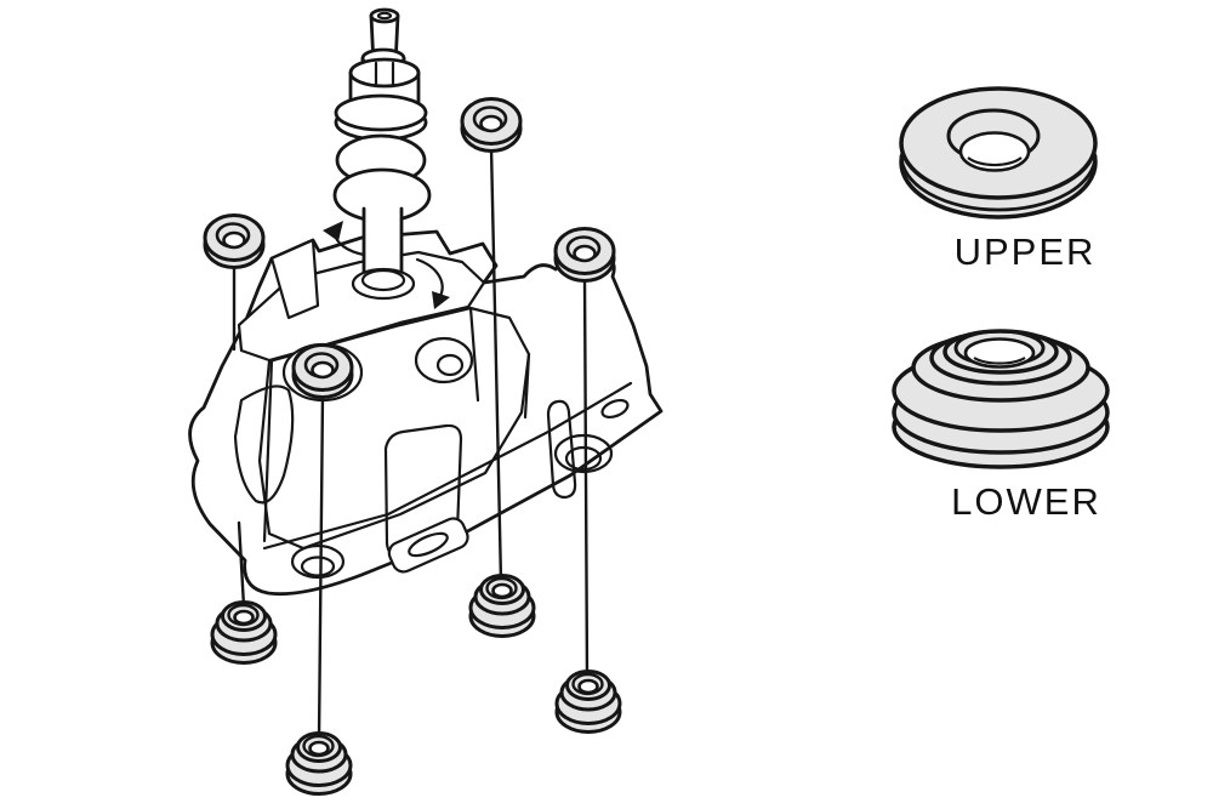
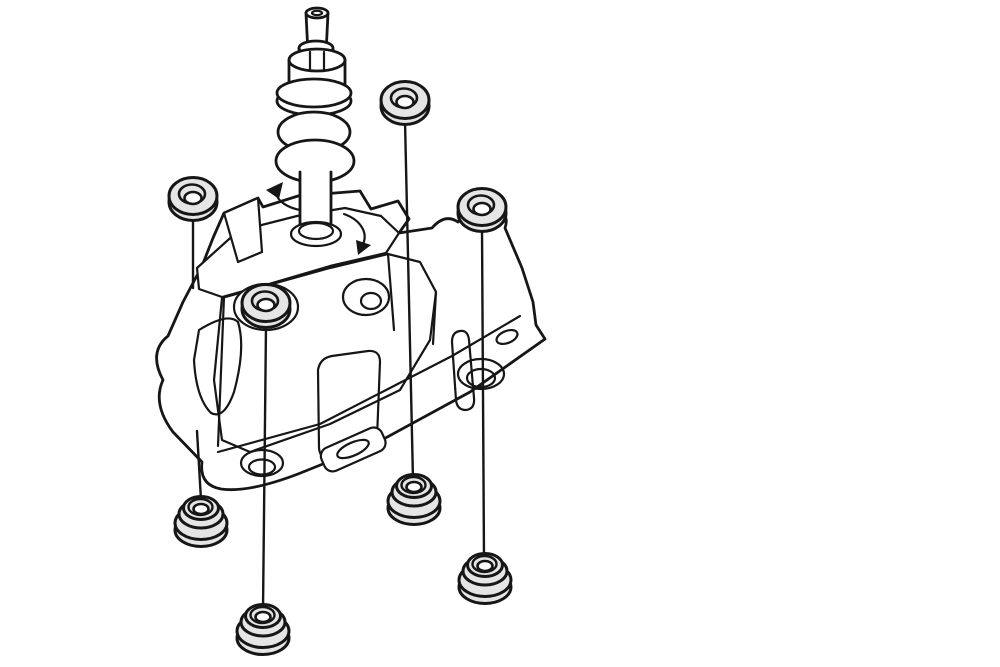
- UPPER
- LOWER
